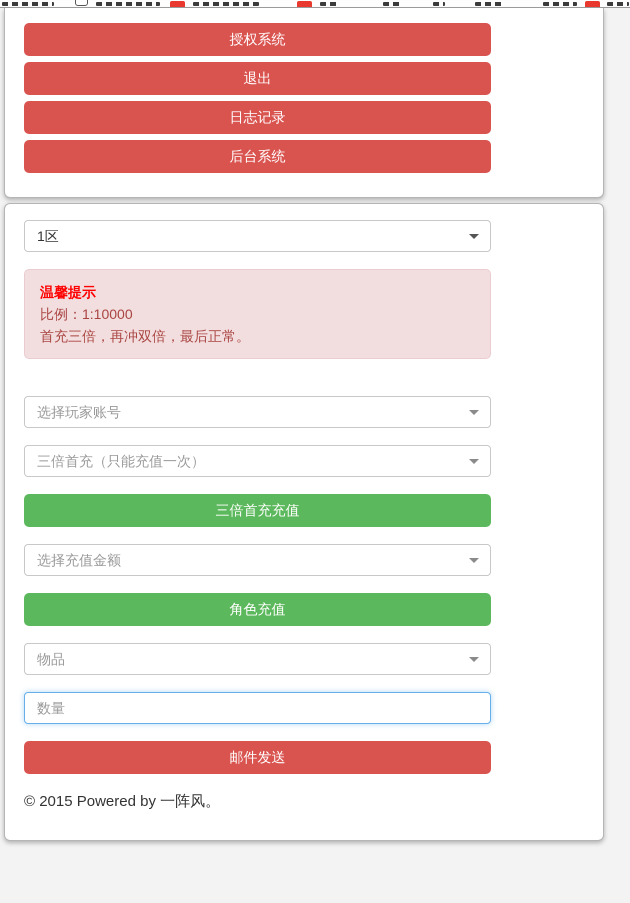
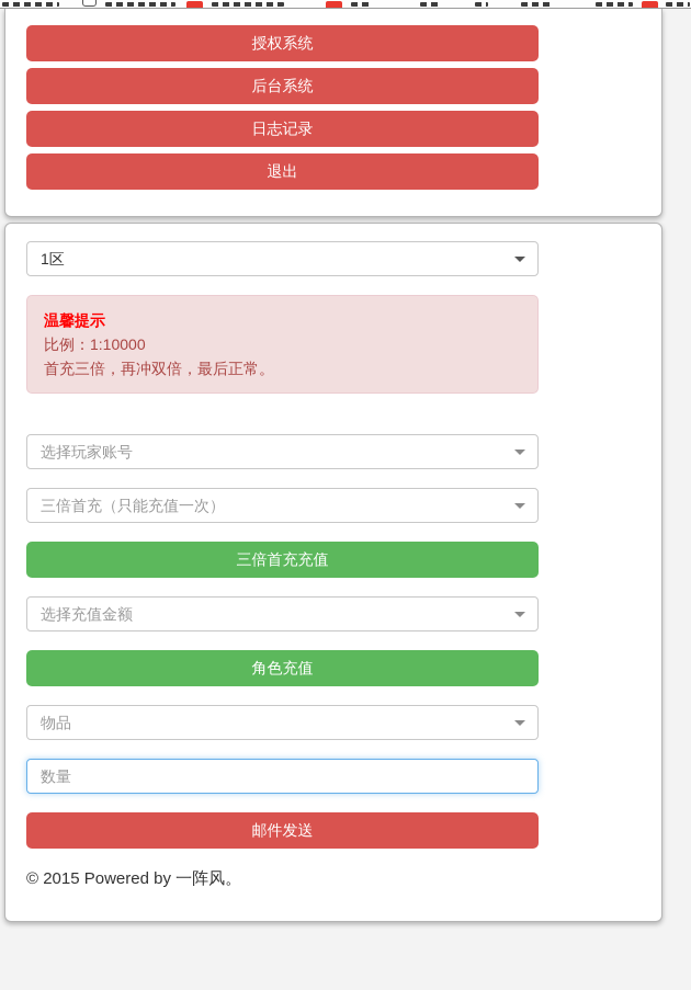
  授权系统
- 退出
+ 后台系统
  日志记录
- 后台系统
+ 退出
  1区
  温馨提示
  比例：1:10000
  首充三倍，再冲双倍，最后正常。
  选择玩家账号
  三倍首充（只能充值一次）
  三倍首充充值
  选择充值金额
  角色充值
  物品
  数量
  邮件发送
  © 2015 Powered by 一阵风。
